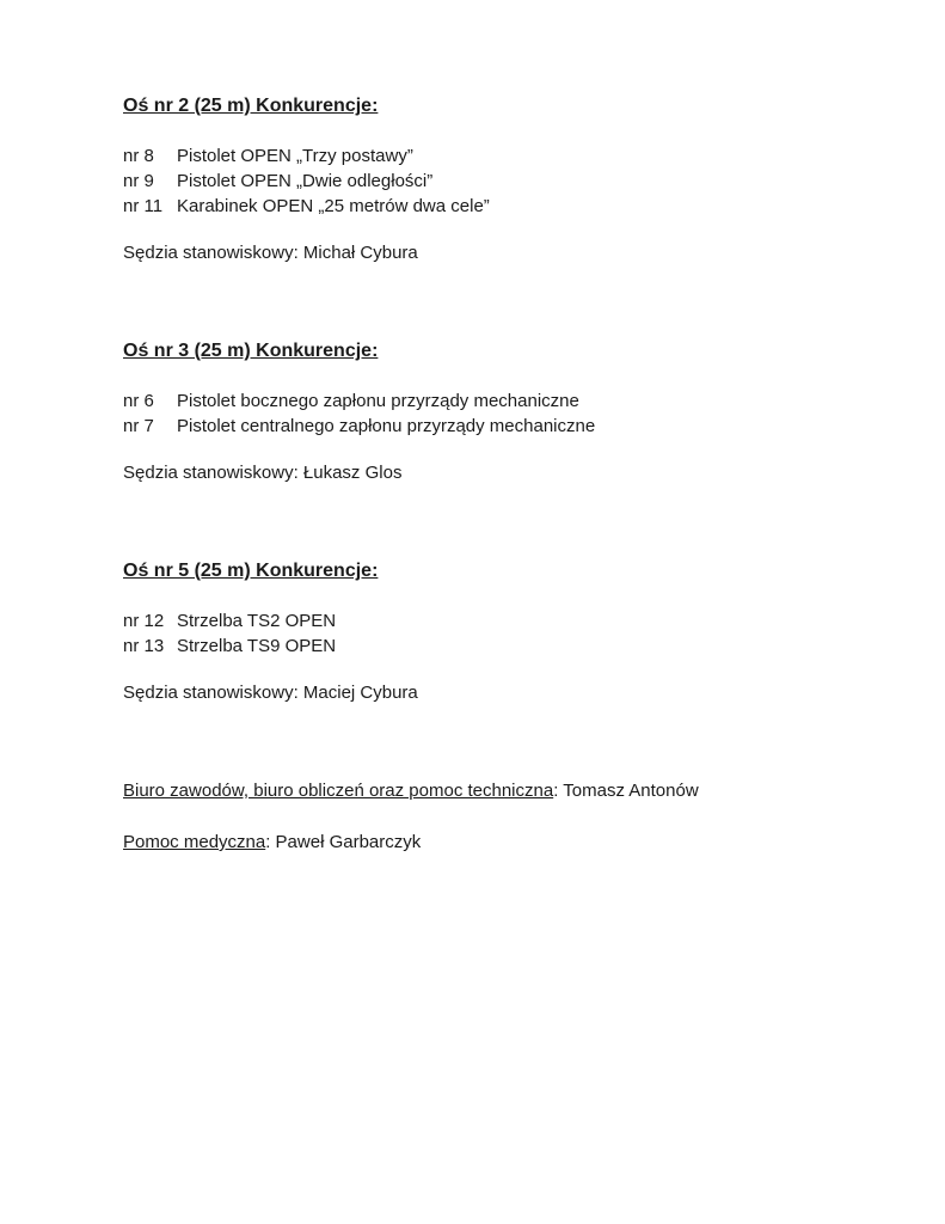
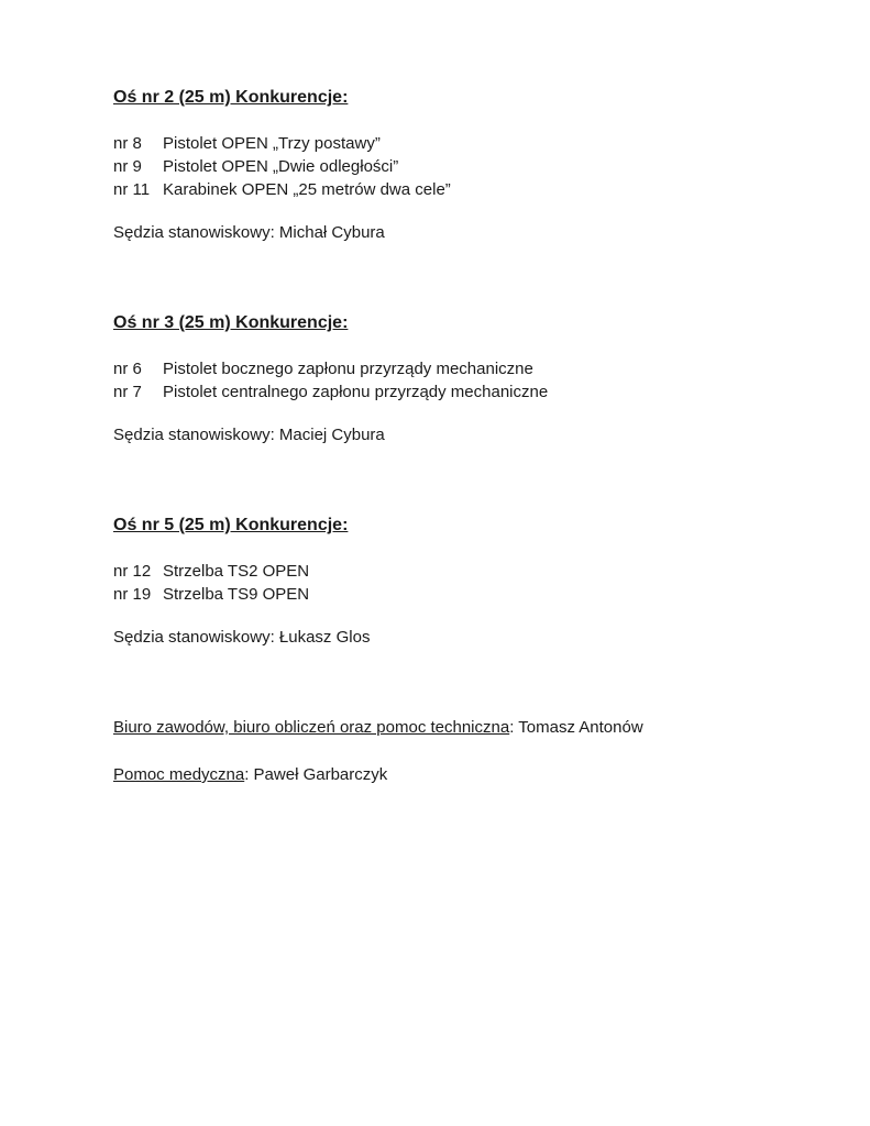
  Oś nr 2 (25 m) Konkurencje:
  nr 8
  Pistolet OPEN „Trzy postawy”
  nr 9
  Pistolet OPEN „Dwie odległości”
  nr 11
  Karabinek OPEN „25 metrów dwa cele”
  Sędzia stanowiskowy: Michał Cybura
  Oś nr 3 (25 m) Konkurencje:
  nr 6
  Pistolet bocznego zapłonu przyrządy mechaniczne
  nr 7
  Pistolet centralnego zapłonu przyrządy mechaniczne
- Sędzia stanowiskowy: Łukasz Glos
+ Sędzia stanowiskowy: Maciej Cybura
  Oś nr 5 (25 m) Konkurencje:
  nr 12
  Strzelba TS2 OPEN
- nr 13
+ nr 19
  Strzelba TS9 OPEN
- Sędzia stanowiskowy: Maciej Cybura
+ Sędzia stanowiskowy: Łukasz Glos
  Biuro zawodów, biuro obliczeń oraz pomoc techniczna: Tomasz Antonów
  Pomoc medyczna: Paweł Garbarczyk
